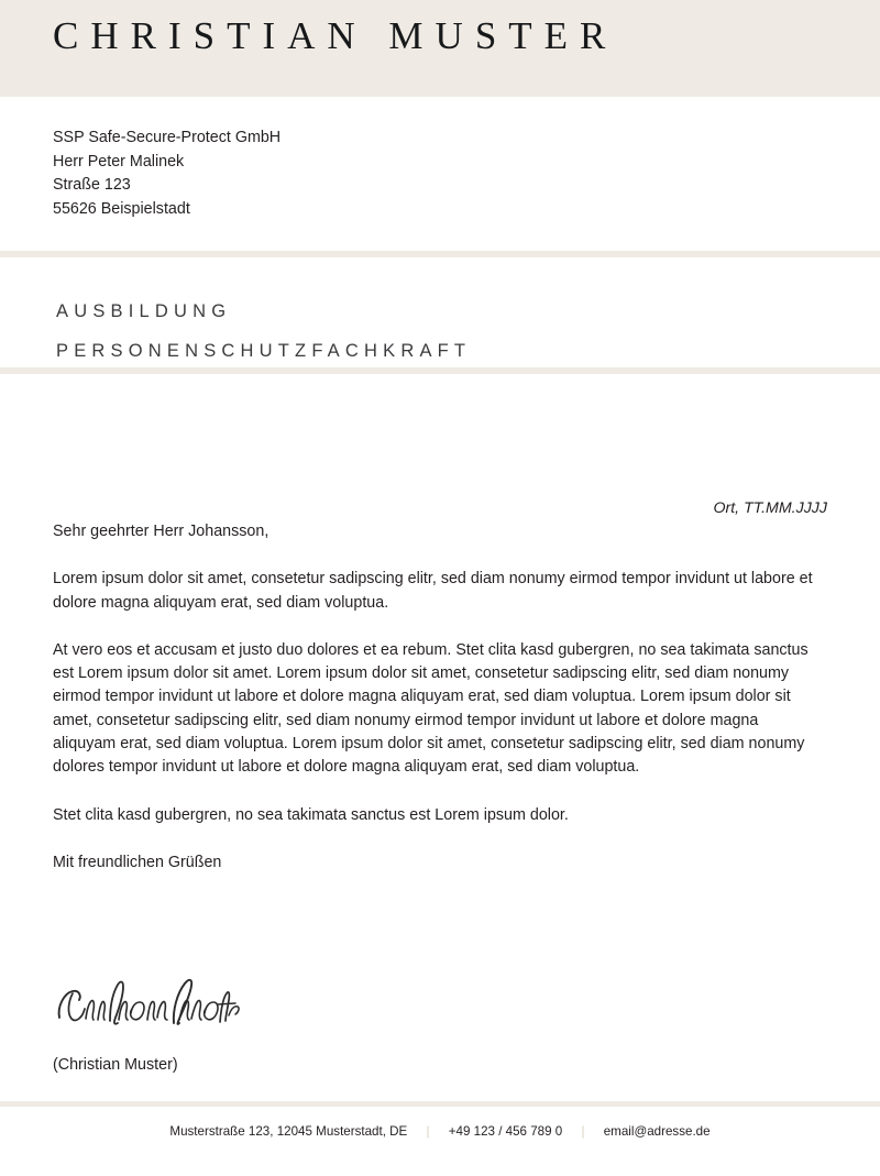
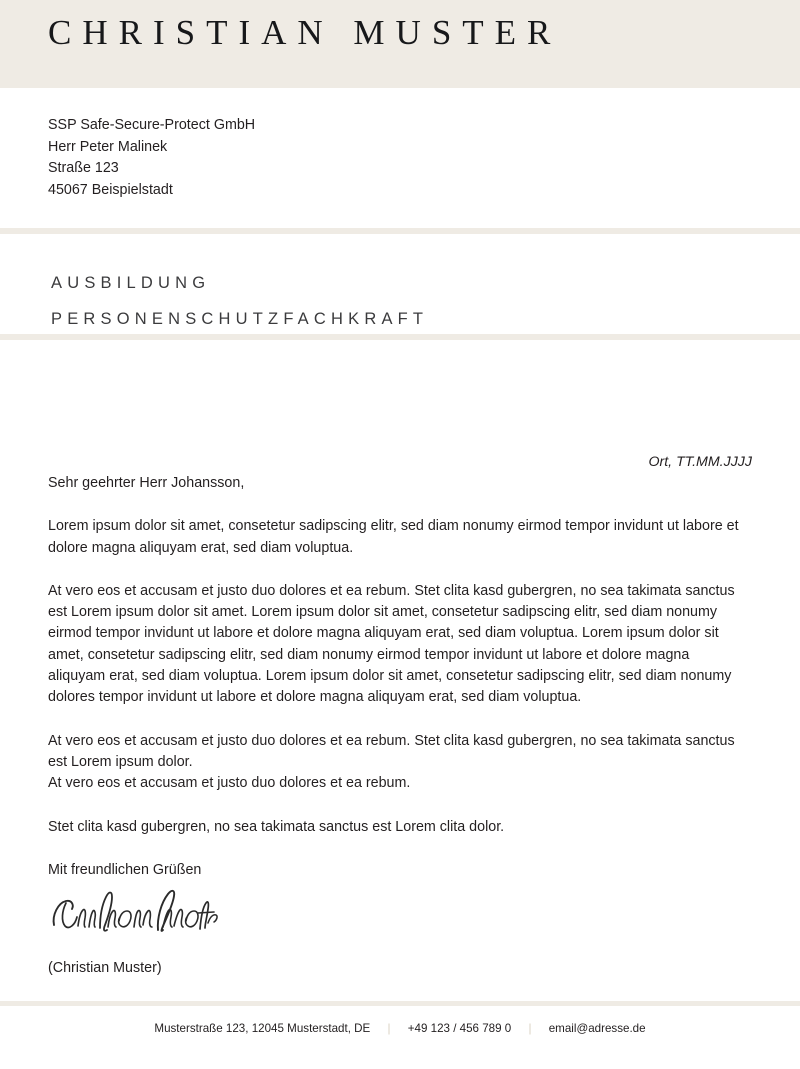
  CHRISTIAN MUSTER
  SSP Safe-Secure-Protect GmbH
  Herr Peter Malinek
  Straße 123
- 55626 Beispielstadt
+ 45067 Beispielstadt
  AUSBILDUNG
  PERSONENSCHUTZFACHKRAFT
  Ort, TT.MM.JJJJ
  Sehr geehrter Herr Johansson,
  Lorem ipsum dolor sit amet, consetetur sadipscing elitr, sed diam nonumy eirmod tempor invidunt ut labore et dolore magna aliquyam erat, sed diam voluptua.
  At vero eos et accusam et justo duo dolores et ea rebum. Stet clita kasd gubergren, no sea takimata sanctus est Lorem ipsum dolor sit amet. Lorem ipsum dolor sit amet, consetetur sadipscing elitr, sed diam nonumy eirmod tempor invidunt ut labore et dolore magna aliquyam erat, sed diam voluptua. Lorem ipsum dolor sit amet, consetetur sadipscing elitr, sed diam nonumy eirmod tempor invidunt ut labore et dolore magna aliquyam erat, sed diam voluptua. Lorem ipsum dolor sit amet, consetetur sadipscing elitr, sed diam nonumy dolores tempor invidunt ut labore et dolore magna aliquyam erat, sed diam voluptua.
+ At vero eos et accusam et justo duo dolores et ea rebum. Stet clita kasd gubergren, no sea takimata sanctus est Lorem ipsum dolor.
+ At vero eos et accusam et justo duo dolores et ea rebum.
- Stet clita kasd gubergren, no sea takimata sanctus est Lorem ipsum dolor.
+ Stet clita kasd gubergren, no sea takimata sanctus est Lorem clita dolor.
  Mit freundlichen Grüßen
  (Christian Muster)
  Musterstraße 123, 12045 Musterstadt, DE | +49 123 / 456 789 0 | email@adresse.de
